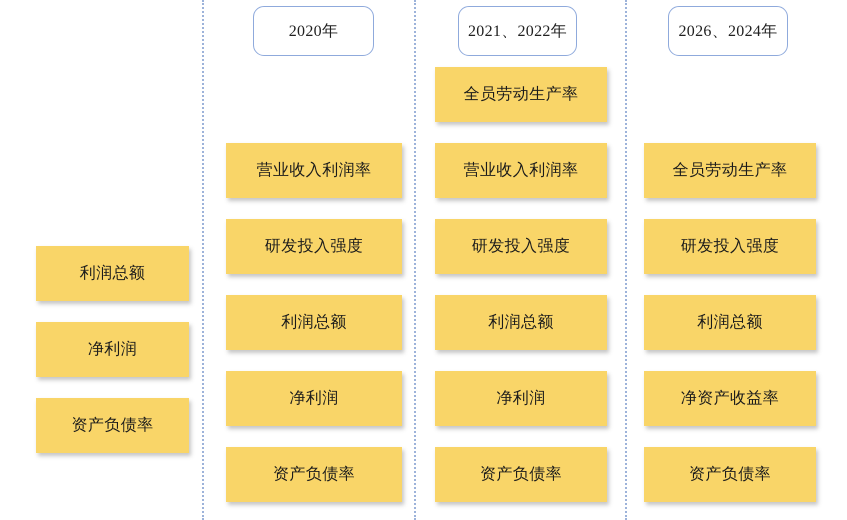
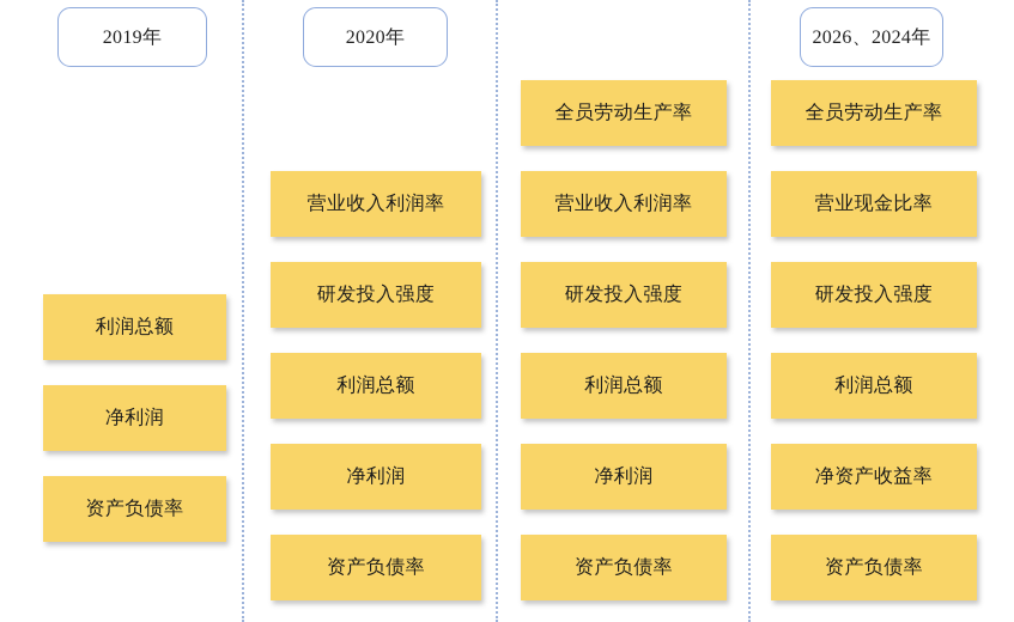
+ 2019年
  利润总额
  净利润
  资产负债率
  2020年
  营业收入利润率
  研发投入强度
  利润总额
  净利润
  资产负债率
- 2021、2022年
  全员劳动生产率
  营业收入利润率
  研发投入强度
  利润总额
  净利润
  资产负债率
  2026、2024年
  全员劳动生产率
+ 营业现金比率
  研发投入强度
  利润总额
  净资产收益率
  资产负债率
